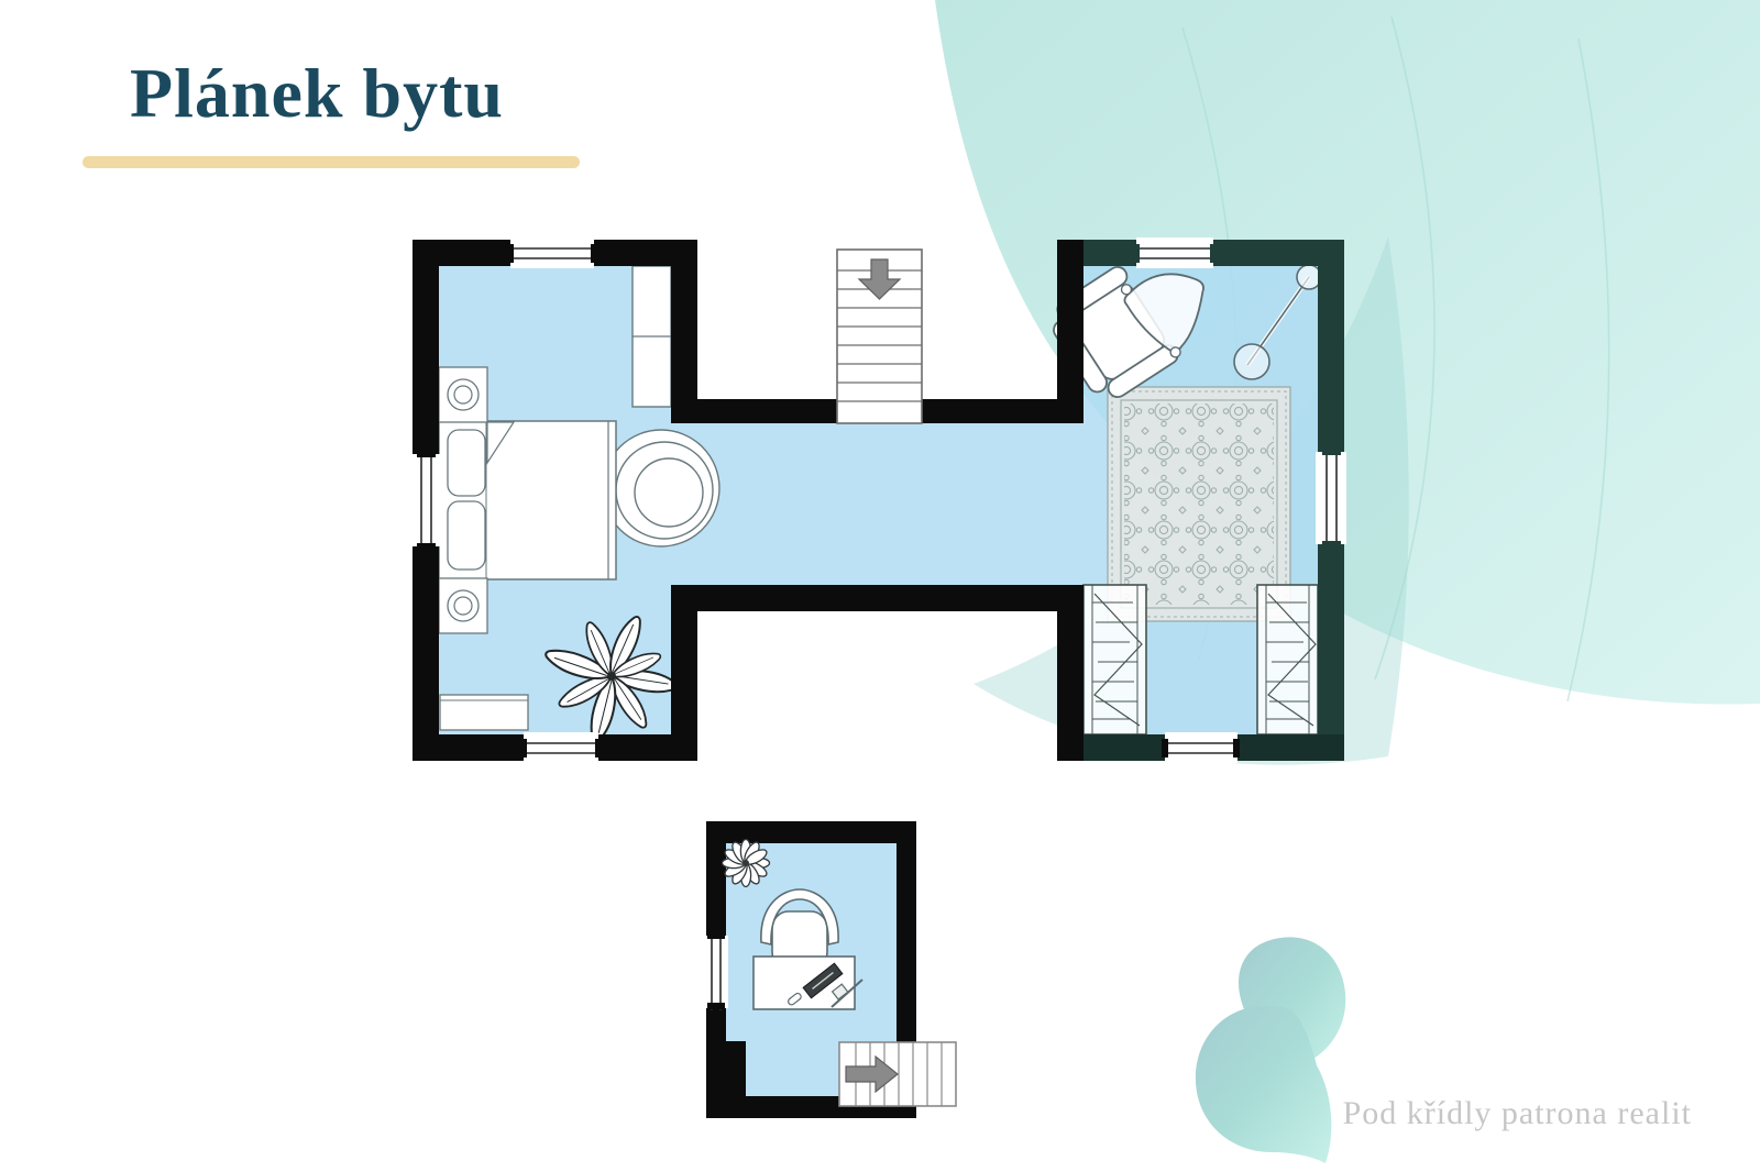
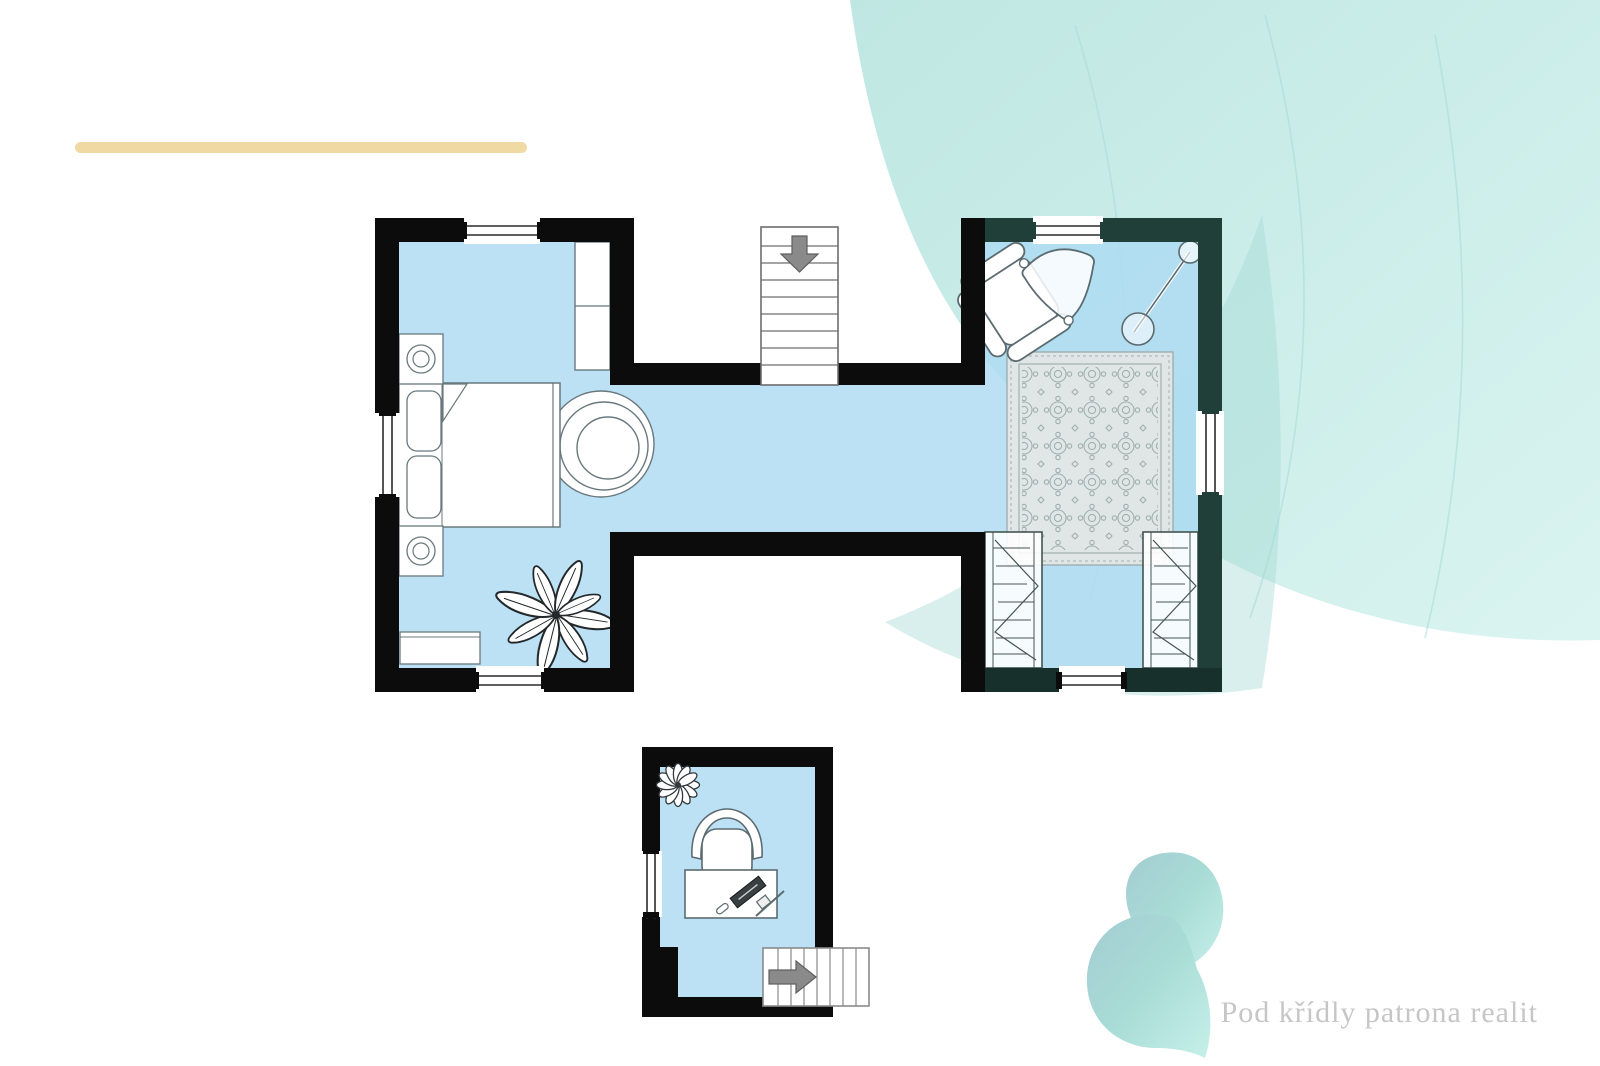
- Plánek bytu
  Pod křídly patrona realit
